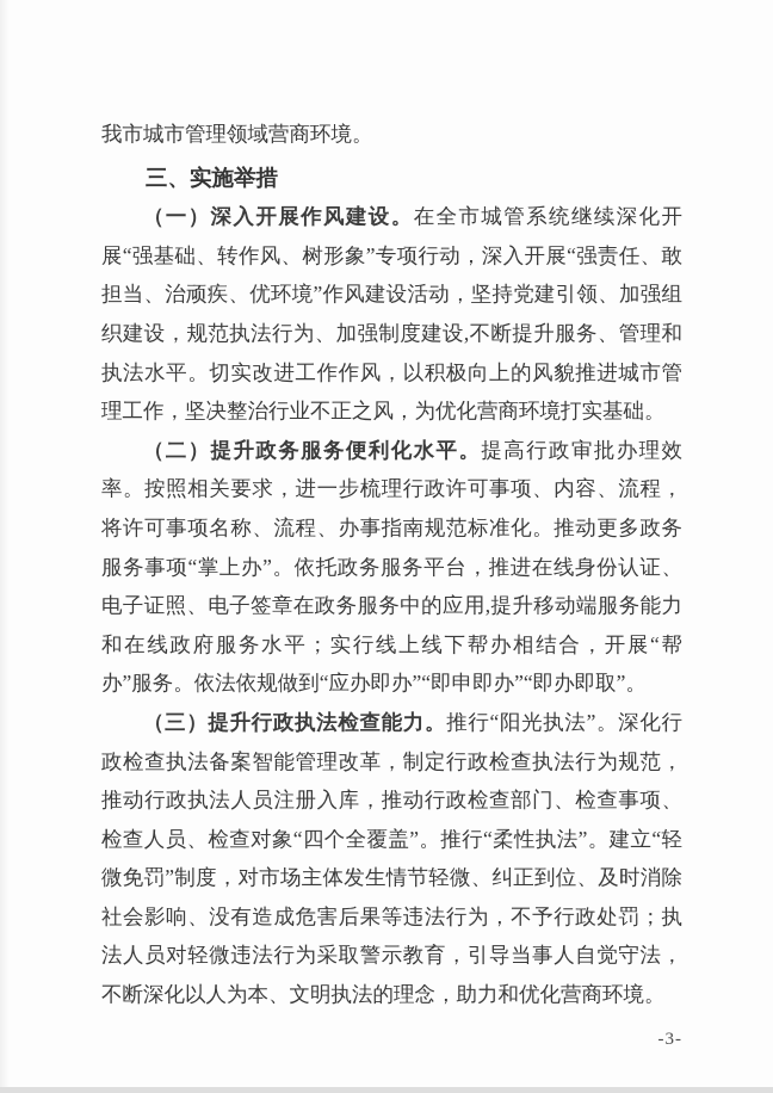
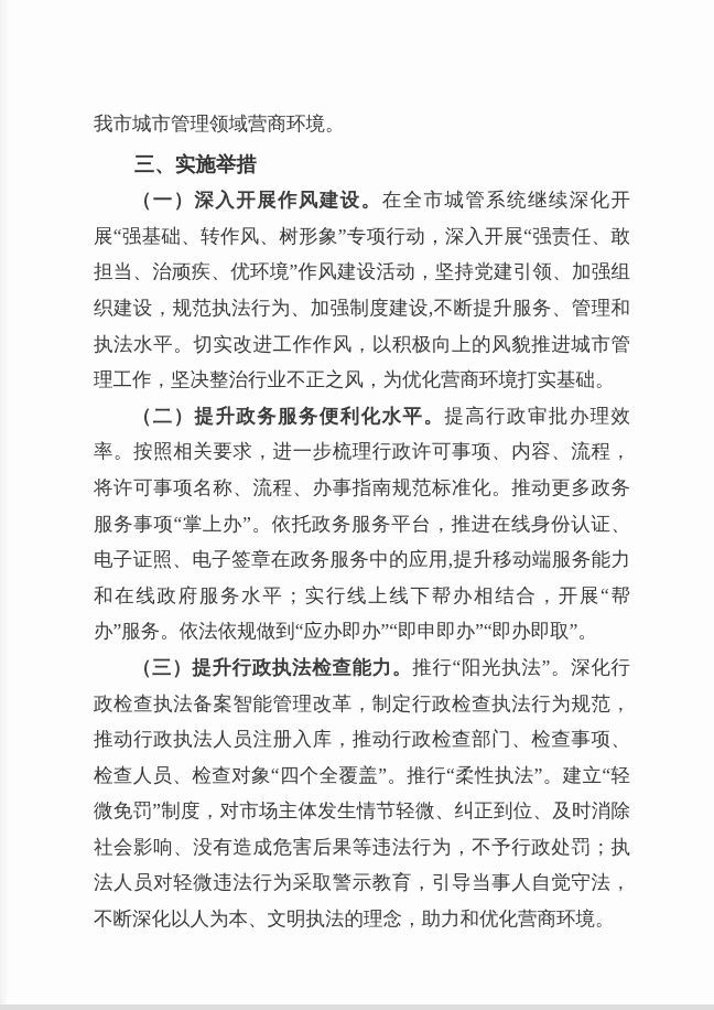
  我市城市管理领域营商环境。
  三、实施举措
  （一）深入开展作风建设。在全市城管系统继续深化开展“强基础、转作风、树形象”专项行动，深入开展“强责任、敢担当、治顽疾、优环境”作风建设活动，坚持党建引领、加强组织建设，规范执法行为、加强制度建设,不断提升服务、管理和执法水平。切实改进工作作风，以积极向上的风貌推进城市管理工作，坚决整治行业不正之风，为优化营商环境打实基础。
  （二）提升政务服务便利化水平。提高行政审批办理效率。按照相关要求，进一步梳理行政许可事项、内容、流程，将许可事项名称、流程、办事指南规范标准化。推动更多政务服务事项“掌上办”。依托政务服务平台，推进在线身份认证、电子证照、电子签章在政务服务中的应用,提升移动端服务能力和在线政府服务水平；实行线上线下帮办相结合，开展“帮办”服务。依法依规做到“应办即办”“即申即办”“即办即取”。
  （三）提升行政执法检查能力。推行“阳光执法”。深化行政检查执法备案智能管理改革，制定行政检查执法行为规范，推动行政执法人员注册入库，推动行政检查部门、检查事项、检查人员、检查对象“四个全覆盖”。推行“柔性执法”。建立“轻微免罚”制度，对市场主体发生情节轻微、纠正到位、及时消除社会影响、没有造成危害后果等违法行为，不予行政处罚；执法人员对轻微违法行为采取警示教育，引导当事人自觉守法，不断深化以人为本、文明执法的理念，助力和优化营商环境。
- -3-
